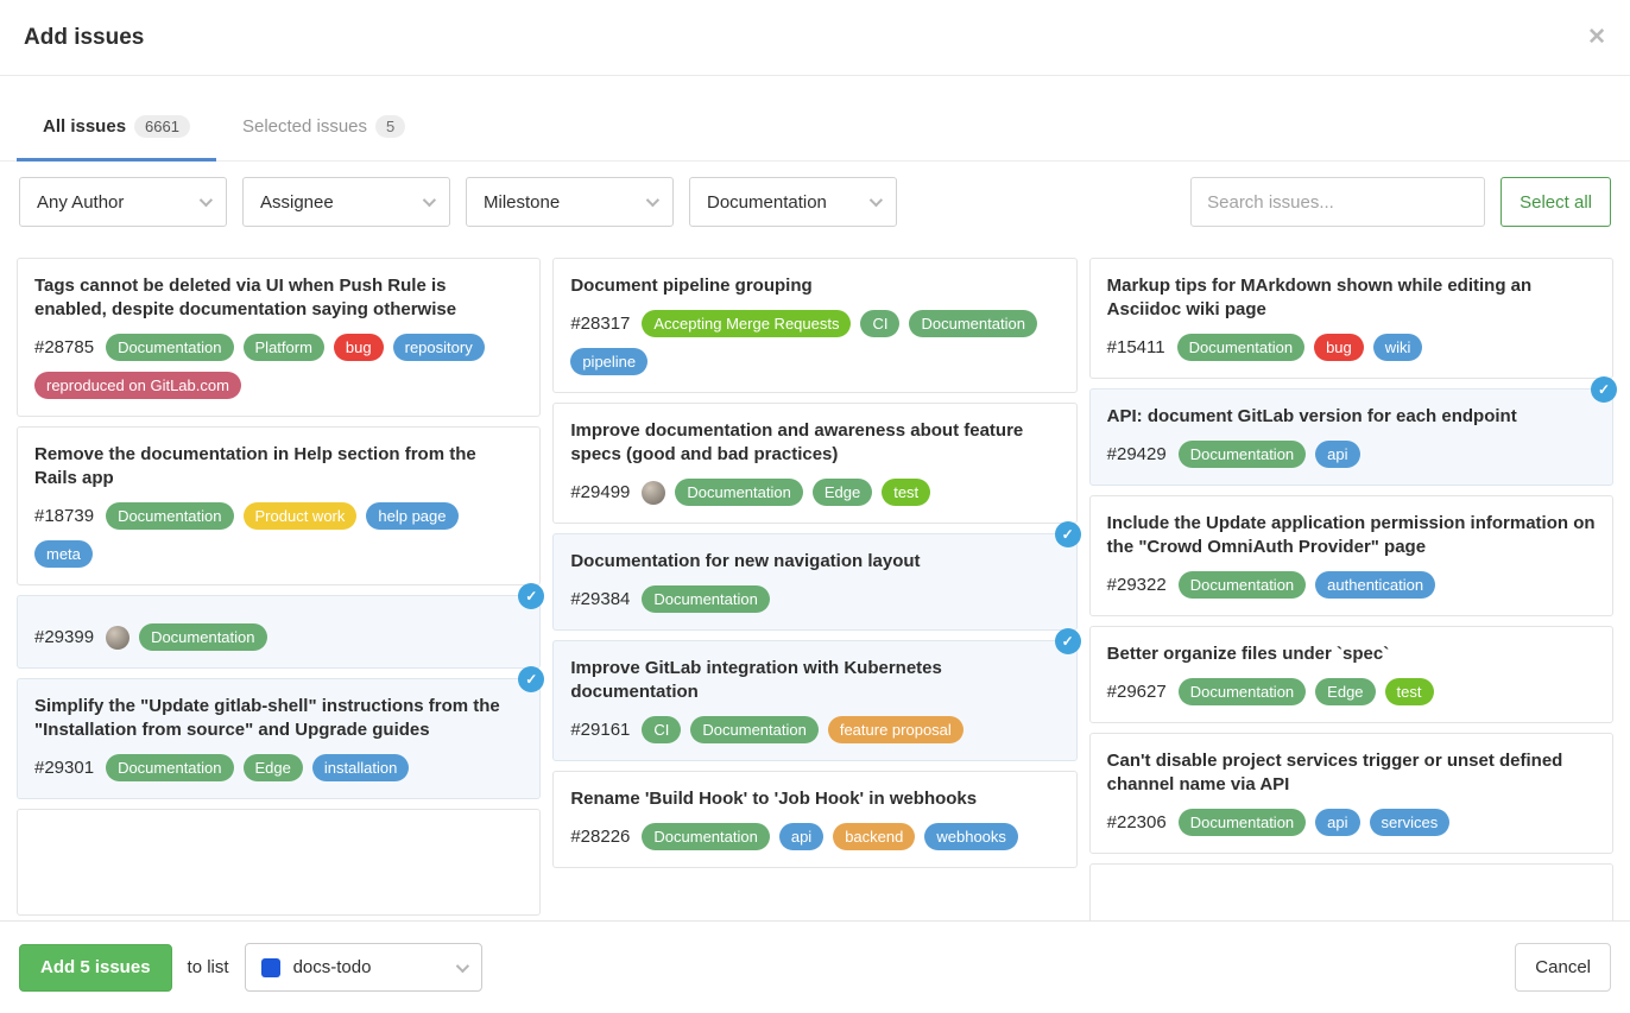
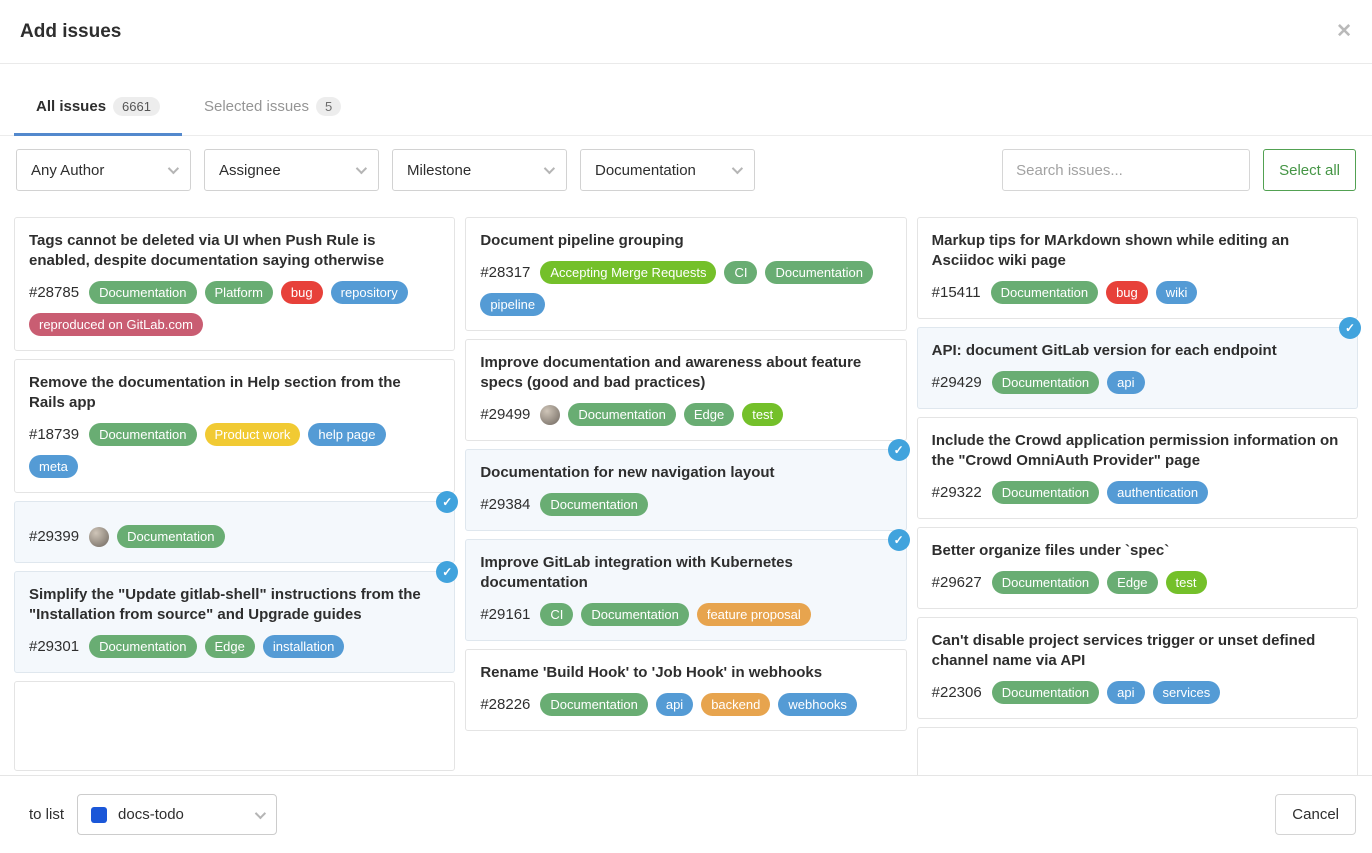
  Add issues
  ✕
  All issues
  6661
  Selected issues
  5
  Any Author
  Assignee
  Milestone
  Documentation
  Search issues...
  Select all
  Tags cannot be deleted via UI when Push Rule is enabled, despite documentation saying otherwise
  #28785
  Documentation
  Platform
  bug
  repository
  reproduced on GitLab.com
  Remove the documentation in Help section from the Rails app
  #18739
  Documentation
  Product work
  help page
  meta
  ✓
  #29399
  Documentation
  ✓
  Simplify the "Update gitlab-shell" instructions from the "Installation from source" and Upgrade guides
  #29301
  Documentation
  Edge
  installation
  Document pipeline grouping
  #28317
  Accepting Merge Requests
  CI
  Documentation
  pipeline
  Improve documentation and awareness about feature specs (good and bad practices)
  #29499
  Documentation
  Edge
  test
  ✓
  Documentation for new navigation layout
  #29384
  Documentation
  ✓
  Improve GitLab integration with Kubernetes documentation
  #29161
  CI
  Documentation
  feature proposal
  Rename 'Build Hook' to 'Job Hook' in webhooks
  #28226
  Documentation
  api
  backend
  webhooks
  Markup tips for MArkdown shown while editing an Asciidoc wiki page
  #15411
  Documentation
  bug
  wiki
  ✓
  API: document GitLab version for each endpoint
  #29429
  Documentation
  api
- Include the Update application permission information on the "Crowd OmniAuth Provider" page
+ Include the Crowd application permission information on the "Crowd OmniAuth Provider" page
  #29322
  Documentation
  authentication
  Better organize files under `spec`
  #29627
  Documentation
  Edge
  test
  Can't disable project services trigger or unset defined channel name via API
  #22306
  Documentation
  api
  services
- Add 5 issues
  to list
  docs-todo
  Cancel
